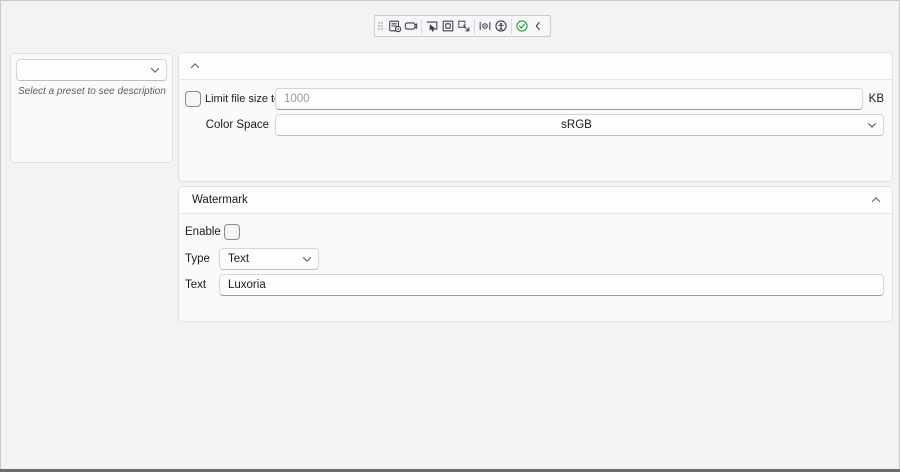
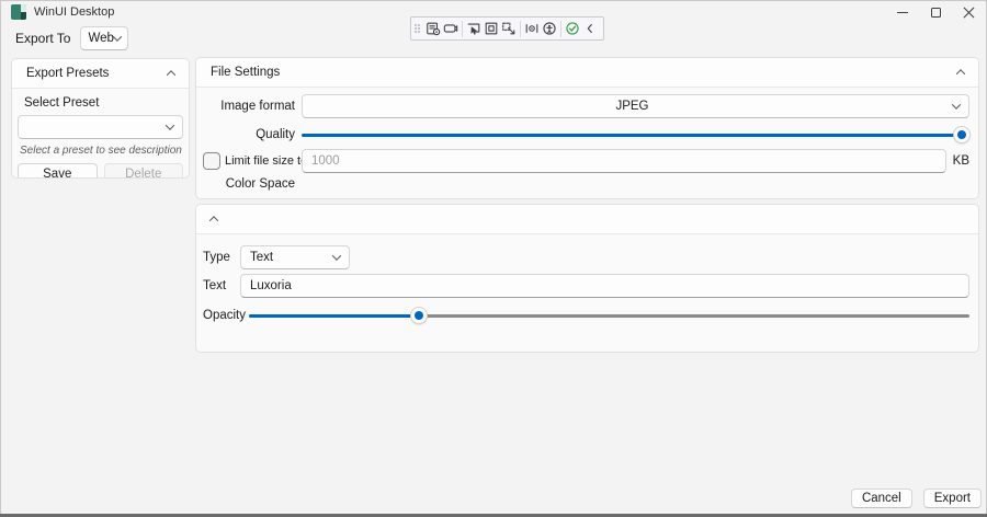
+ WinUI Desktop
+ Export To
+ Web
+ Export Presets
+ Select Preset
  Select a preset to see description
+ Save
+ Delete
+ File Settings
+ Image format
+ JPEG
+ Quality
  Limit file size t
  1000
  KB
  Color Space
- sRGB
- Watermark
- Enable
  Type
  Text
  Text
  Luxoria
+ Opacity
+ Cancel
+ Export
